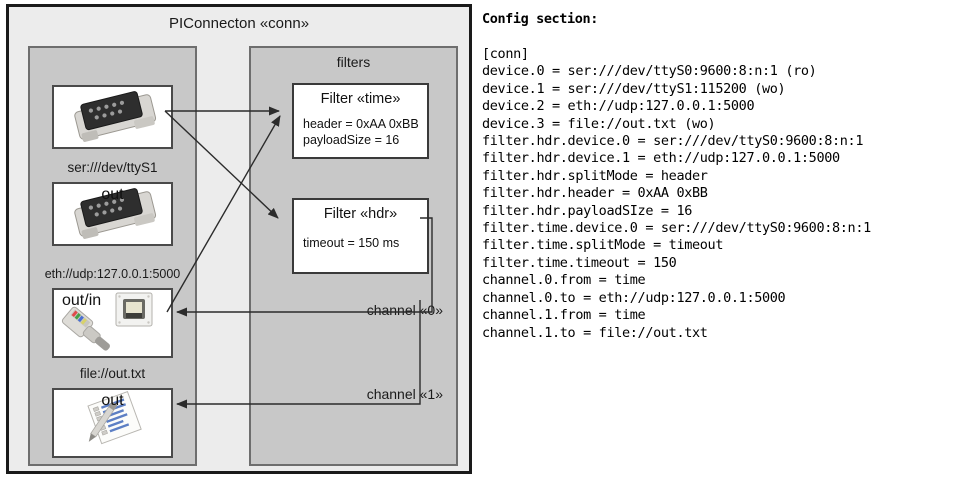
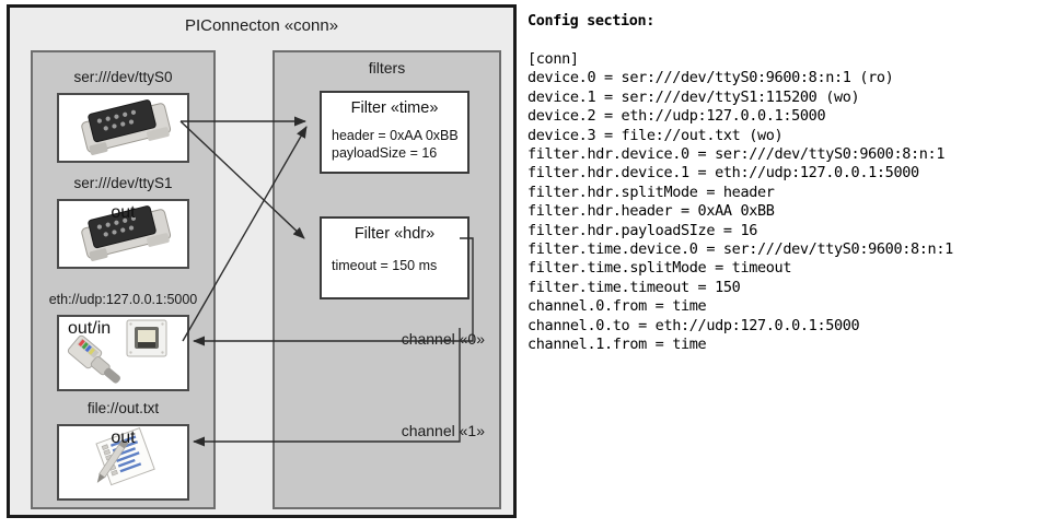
  PIConnecton «conn»
+ ser:///dev/ttyS0
  ser:///dev/ttyS1
  out
  eth://udp:127.0.0.1:5000
  out/in
  file://out.txt
  out
  filters
  Filter «time»
  header = 0xAA 0xBB
  payloadSize = 16
  Filter «hdr»
  timeout = 150 ms
  channel «»
  channel «1»
  Config section:
  [conn]
  device.0 = ser:///dev/ttyS0:9600:8:n:1 (ro)
  device.1 = ser:///dev/ttyS1:115200 (wo)
  device.2 = eth://udp:127.0.0.1:5000
  device.3 = file://out.txt (wo)
  filter.hdr.device.0 = ser:///dev/ttyS0:9600:8:n:1
  filter.hdr.device.1 = eth://udp:127.0.0.1:5000
  filter.hdr.splitMode = header
  filter.hdr.header = 0xAA 0xBB
  filter.hdr.payloadSIze = 16
  filter.time.device.0 = ser:///dev/ttyS0:9600:8:n:1
  filter.time.splitMode = timeout
  filter.time.timeout = 150
  channel.0.from = time
  channel.0.to = eth://udp:127.0.0.1:5000
  channel.1.from = time
- channel.1.to = file://out.txt
